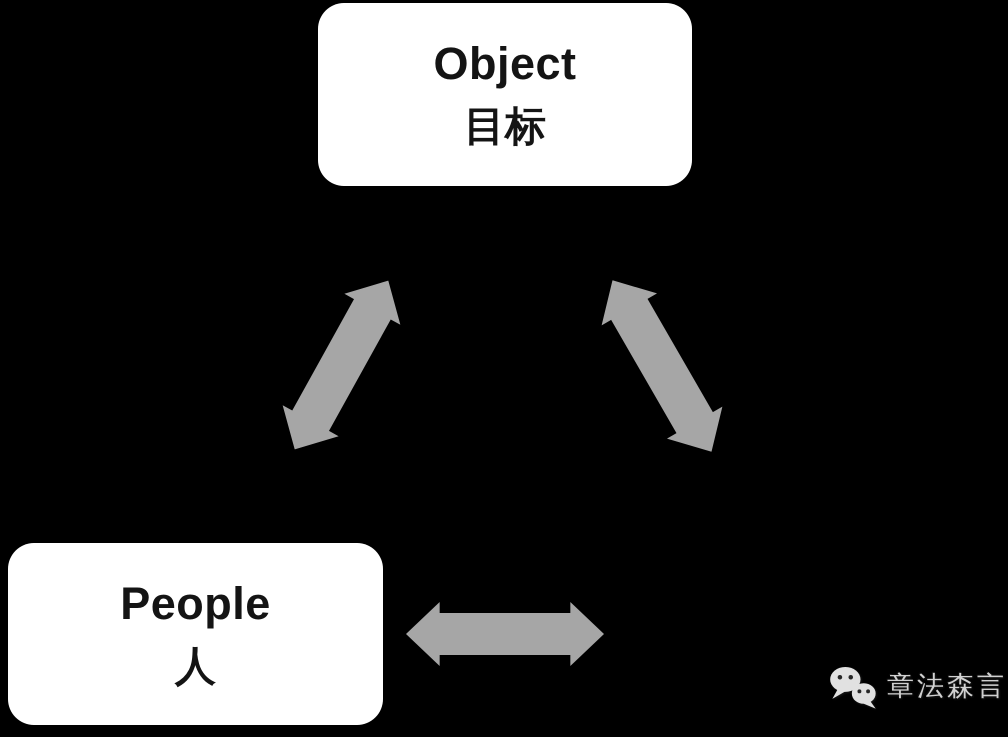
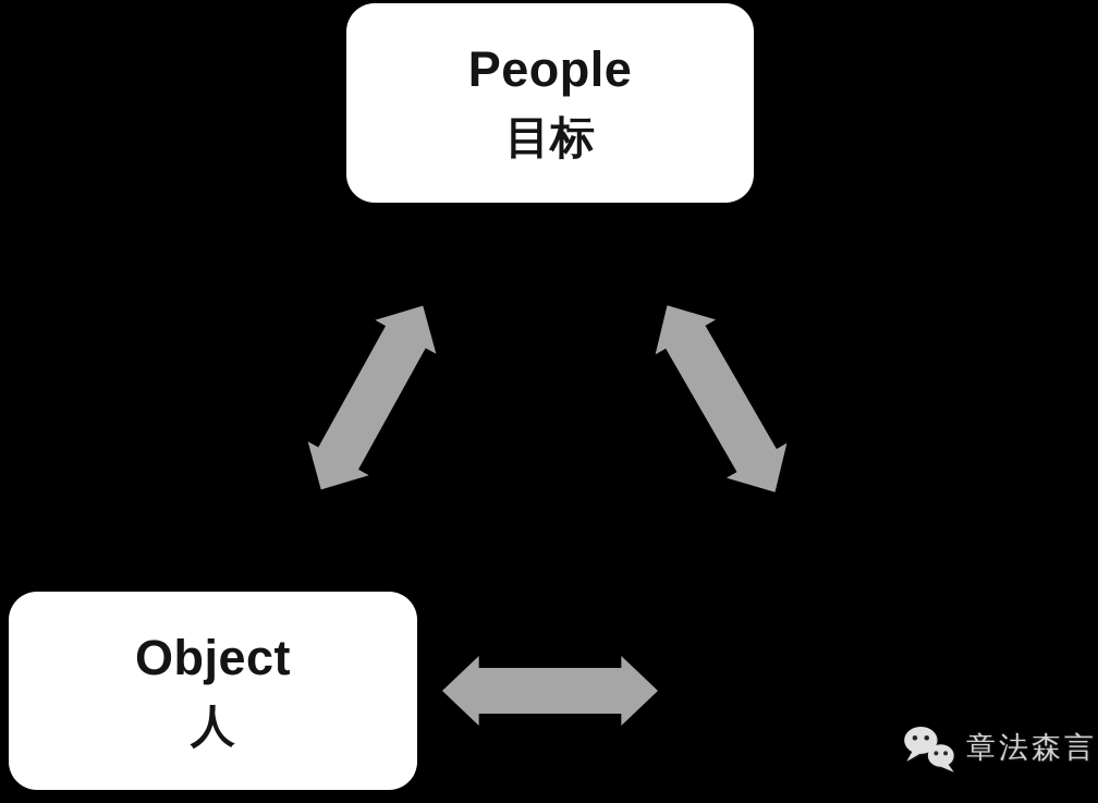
- Object
+ People
  目标
- People
+ Object
  人
  章法森言
